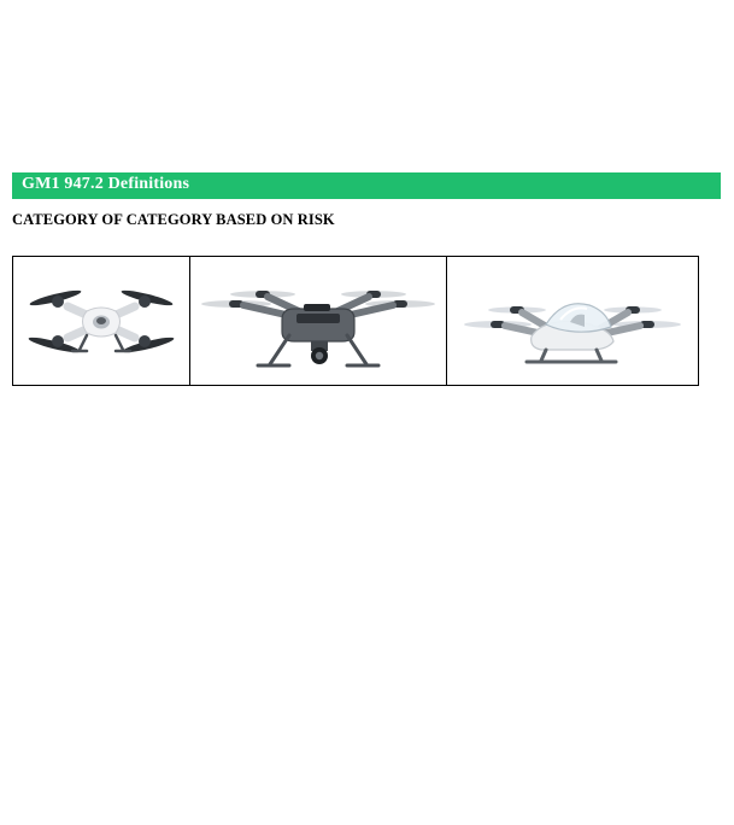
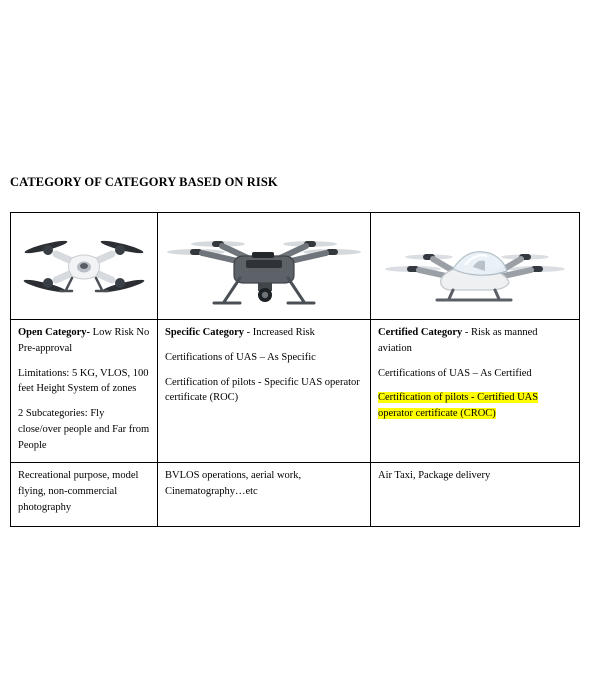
- GM1 947.2 Definitions
  CATEGORY OF CATEGORY BASED ON RISK
+ Open Category- Low Risk No Pre-approval Limitations: 5 KG, VLOS, 100 feet Height System of zones 2 Subcategories: Fly close/over people and Far from People	Specific Category - Increased Risk Certifications of UAS – As Specific Certification of pilots - Specific UAS operator certificate (ROC)	Certified Category - Risk as manned aviation Certifications of UAS – As Certified Certification of pilots - Certified UAS operator certificate (CROC)
+ Recreational purpose, model flying, non-commercial photography	BVLOS operations, aerial work, Cinematography…etc	Air Taxi, Package delivery
